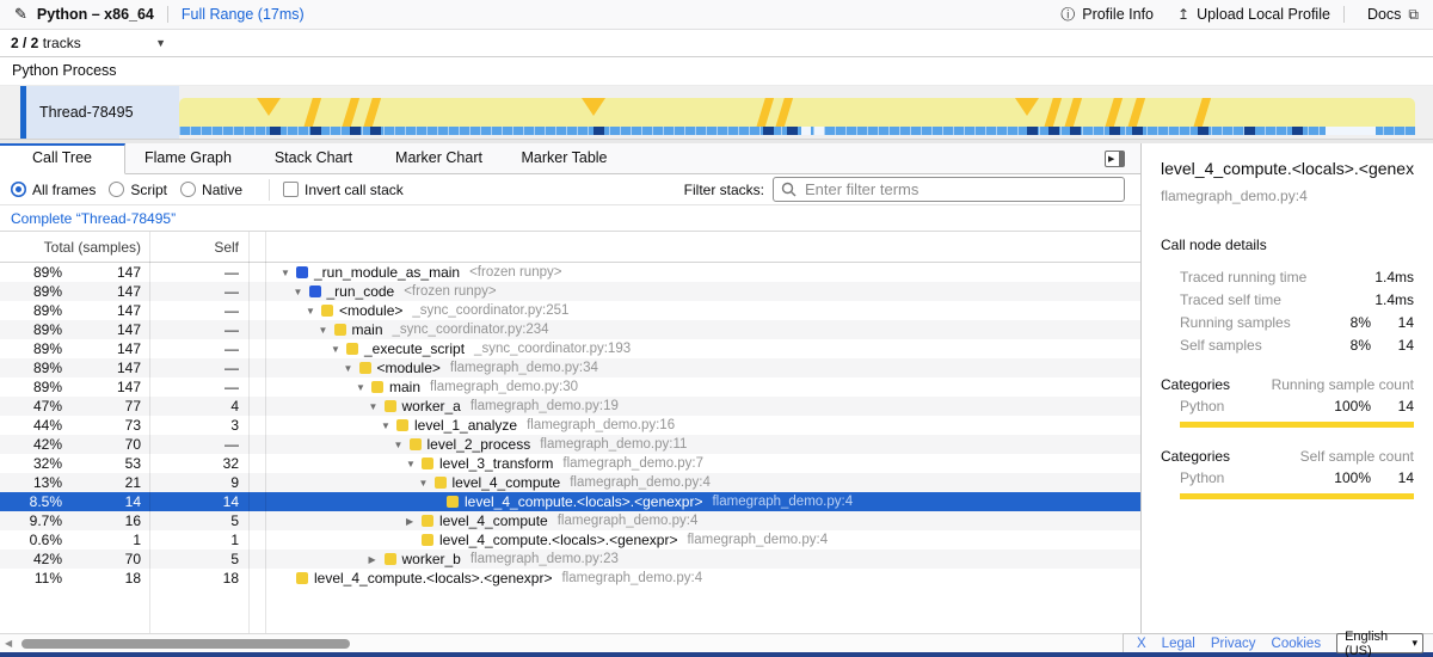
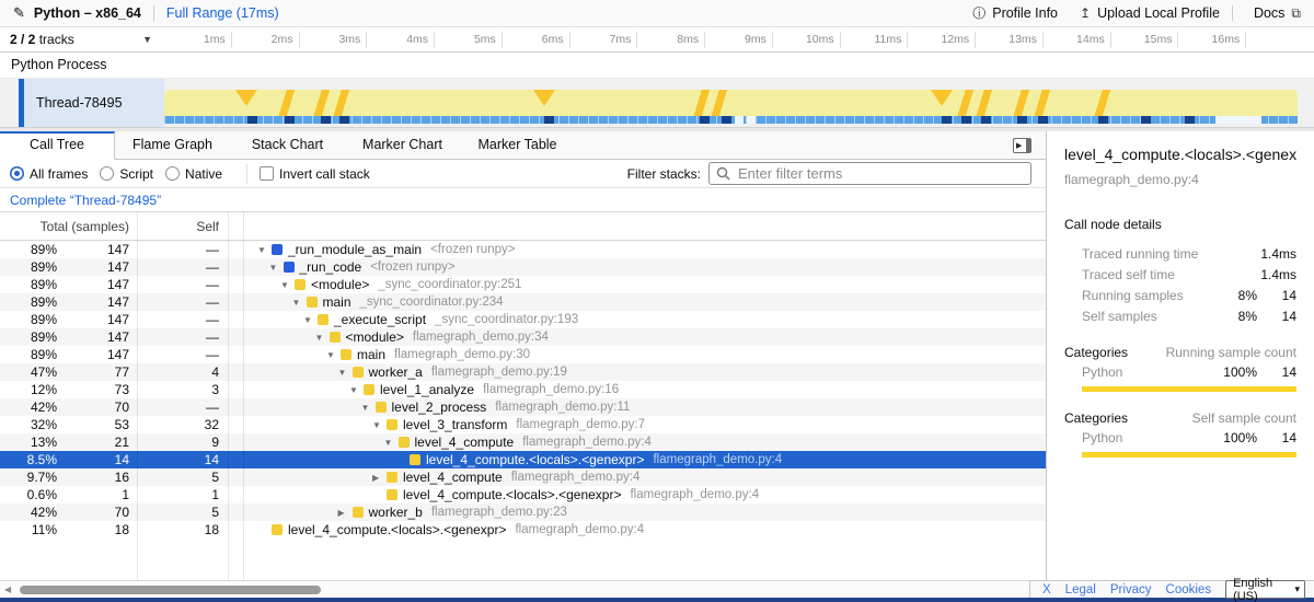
  ✎
  Python – x86_64
  Full Range (17ms)
  ⓘ
  Profile Info
  ↥
  Upload Local Profile
  Docs
  ⧉
  2 / 2
  tracks
  ▼
+ 1ms
+ 2ms
+ 3ms
+ 4ms
+ 5ms
+ 6ms
+ 7ms
+ 8ms
+ 9ms
+ 10ms
+ 11ms
+ 12ms
+ 13ms
+ 14ms
+ 15ms
+ 16ms
  Python Process
  Thread-78495
  Call Tree
  Flame Graph
  Stack Chart
  Marker Chart
  Marker Table
  All frames
  Script
  Native
  Invert call stack
  Filter stacks:
  Enter filter terms
  Complete “Thread-78495”
  Total (samples)
  Self
  89%
  147
  —
  ▼
  _run_module_as_main
  <frozen runpy>
  89%
  147
  —
  ▼
  _run_code
  <frozen runpy>
  89%
  147
  —
  ▼
  <module>
  _sync_coordinator.py:251
  89%
  147
  —
  ▼
  main
  _sync_coordinator.py:234
  89%
  147
  —
  ▼
  _execute_script
  _sync_coordinator.py:193
  89%
  147
  —
  ▼
  <module>
  flamegraph_demo.py:34
  89%
  147
  —
  ▼
  main
  flamegraph_demo.py:30
  47%
  77
  4
  ▼
  worker_a
  flamegraph_demo.py:19
- 44%
+ 12%
  73
  3
  ▼
  level_1_analyze
  flamegraph_demo.py:16
  42%
  70
  —
  ▼
  level_2_process
  flamegraph_demo.py:11
  32%
  53
  32
  ▼
  level_3_transform
  flamegraph_demo.py:7
  13%
  21
  9
  ▼
  level_4_compute
  flamegraph_demo.py:4
  8.5%
  14
  14
  level_4_compute.<locals>.<genexpr>
  flamegraph_demo.py:4
  9.7%
  16
  5
  ▶
  level_4_compute
  flamegraph_demo.py:4
  0.6%
  1
  1
  level_4_compute.<locals>.<genexpr>
  flamegraph_demo.py:4
  42%
  70
  5
  ▶
  worker_b
  flamegraph_demo.py:23
  11%
  18
  18
  level_4_compute.<locals>.<genexpr>
  flamegraph_demo.py:4
  level_4_compute.<locals>.<genex
  flamegraph_demo.py:4
  Call node details
  Traced running time
  1.4ms
  Traced self time
  1.4ms
  Running samples
  8%
  14
  Self samples
  8%
  14
  Categories
  Running sample count
  Python
  100%
  14
  Categories
  Self sample count
  Python
  100%
  14
  ◀
  X
  Legal
  Privacy
  Cookies
  English (US)
  ▾
